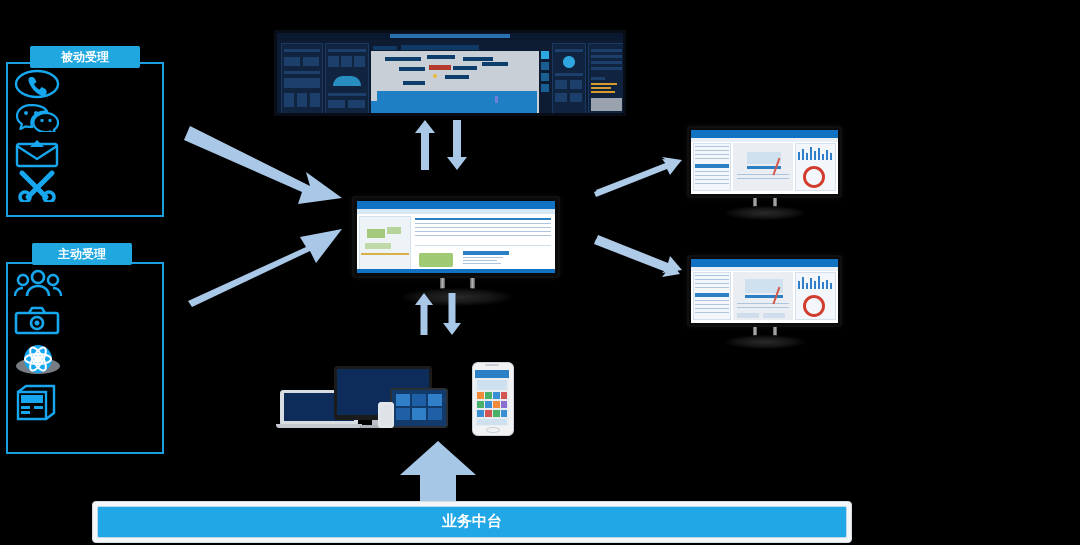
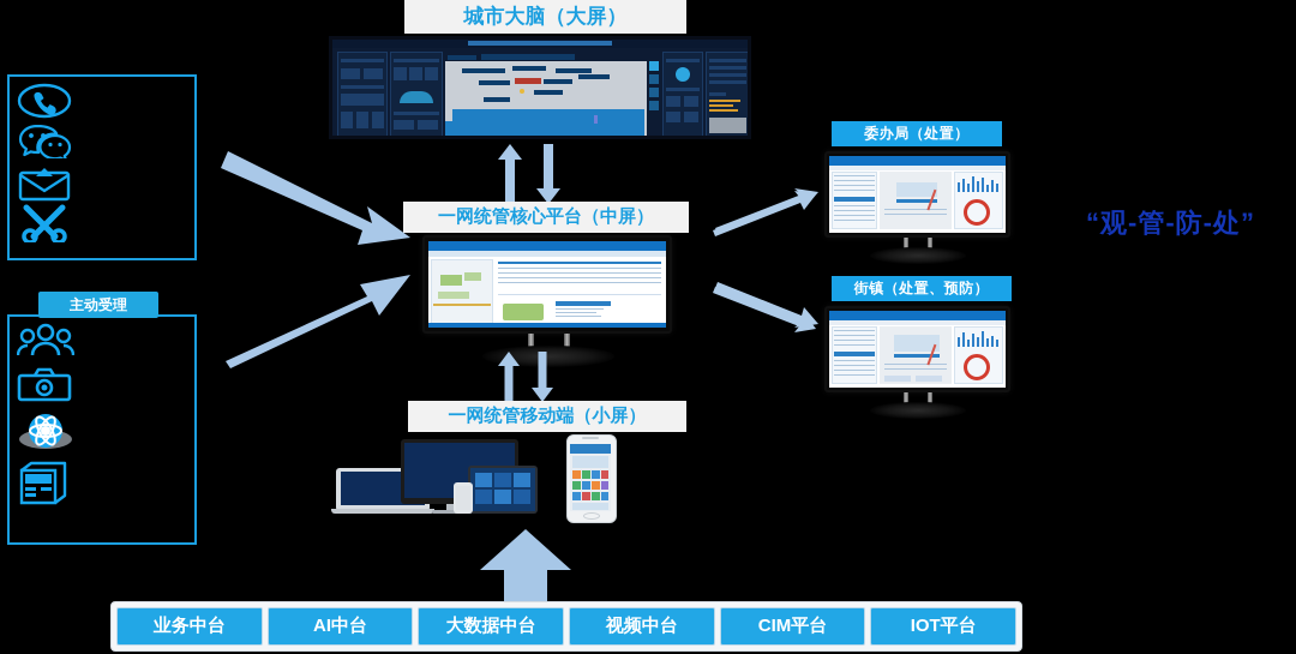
- 被动受理
  主动受理
+ 城市大脑（大屏）
+ 一网统管核心平台（中屏）
+ 一网统管移动端（小屏）
+ 委办局（处置）
+ 街镇（处置、预防）
+ “观-管-防-处”
  业务中台
+ AI中台
+ 大数据中台
+ 视频中台
+ CIM平台
+ IOT平台
